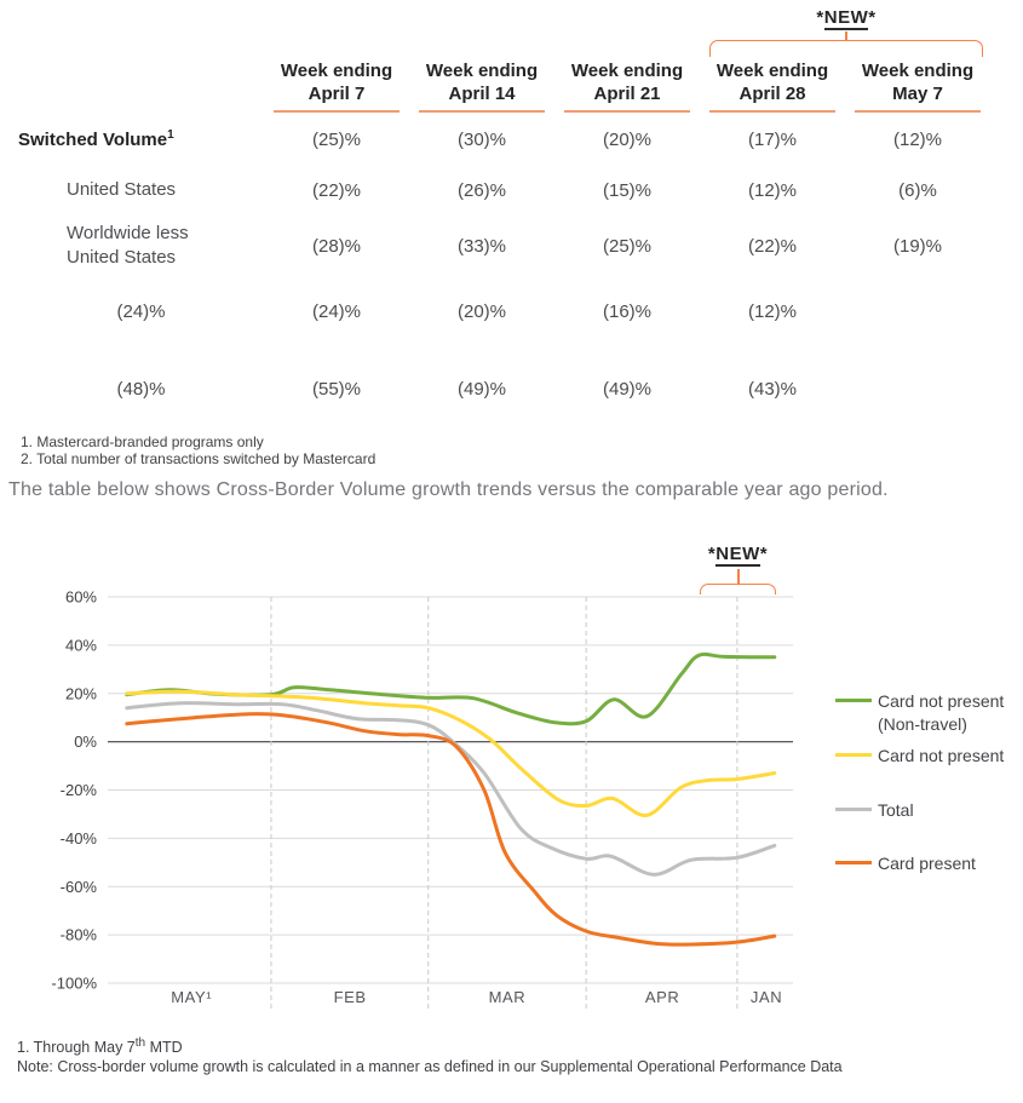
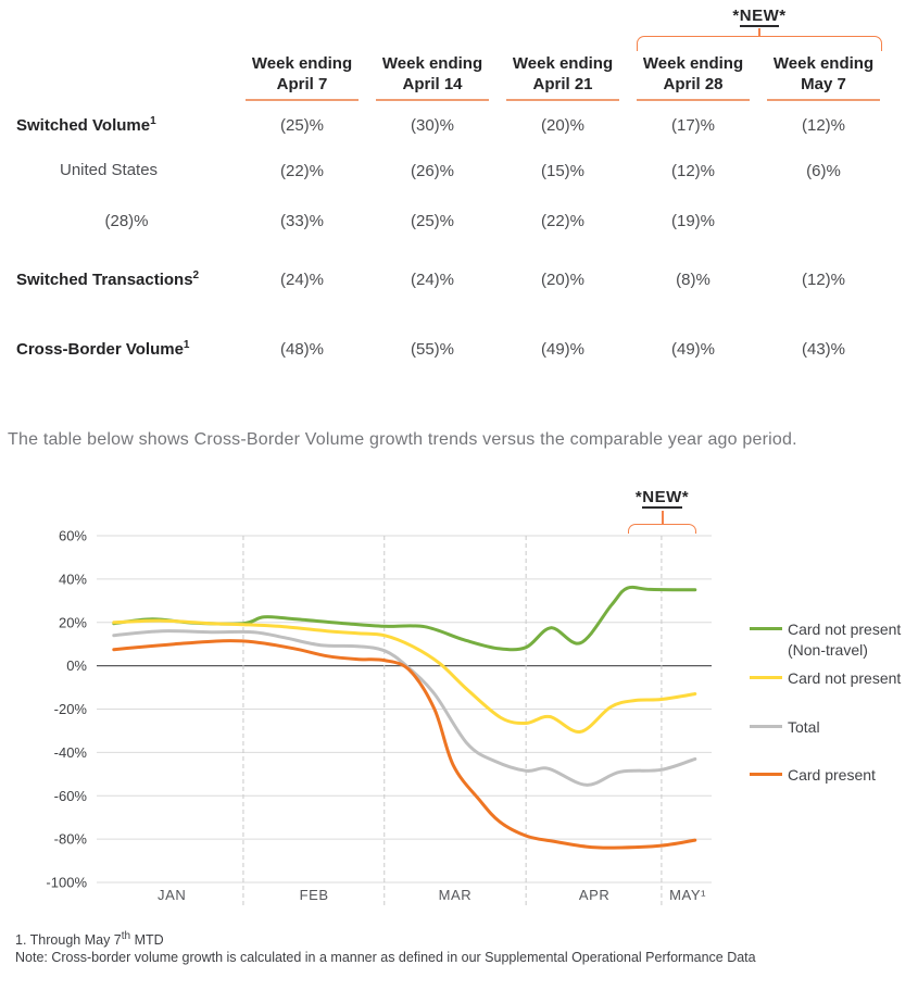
  *NEW*
  Week ending
  April 7
  Week ending
  April 14
  Week ending
  April 21
  Week ending
  April 28
  Week ending
  May 7
  Switched Volume1
  (25)%
  (30)%
  (20)%
  (17)%
  (12)%
  United States
  (22)%
  (26)%
  (15)%
  (12)%
  (6)%
- Worldwide less United States
  (28)%
  (33)%
  (25)%
  (22)%
  (19)%
+ Switched Transactions2
  (24)%
  (24)%
  (20)%
- (16)%
+ (8)%
  (12)%
+ Cross-Border Volume1
  (48)%
  (55)%
  (49)%
  (49)%
  (43)%
- 1. Mastercard-branded programs only
- 2. Total number of transactions switched by Mastercard
  The table below shows Cross-Border Volume growth trends versus the comparable year ago period.
  60%
  40%
  20%
  0%
  -20%
  -40%
  -60%
  -80%
  -100%
- MAY¹
+ JAN
  FEB
  MAR
  APR
- JAN
+ MAY¹
  *NEW*
  Card not present
  (Non-travel)
  Card not present
  Total
  Card present
  1. Through May 7th MTD
  Note: Cross-border volume growth is calculated in a manner as defined in our Supplemental Operational Performance Data
